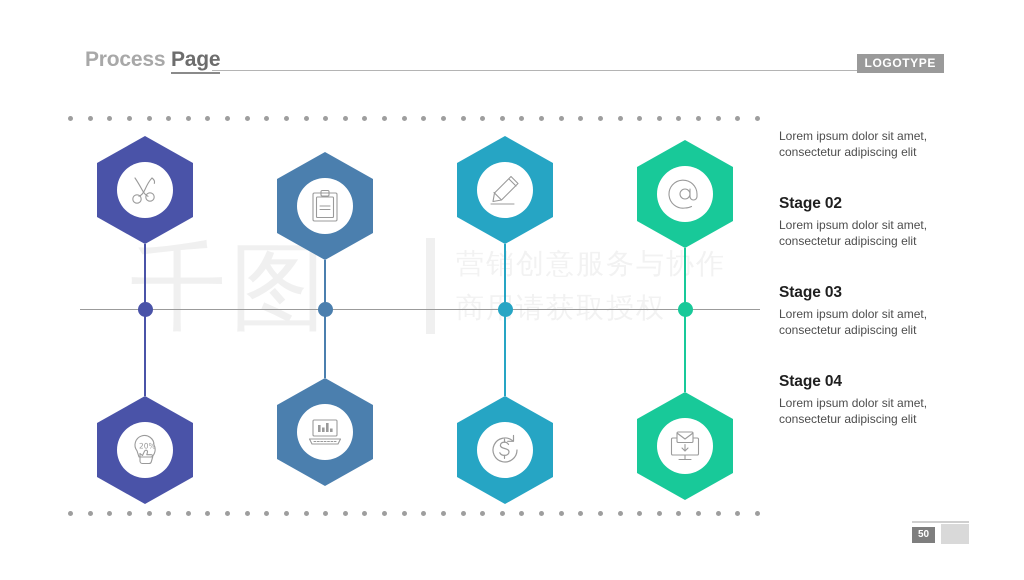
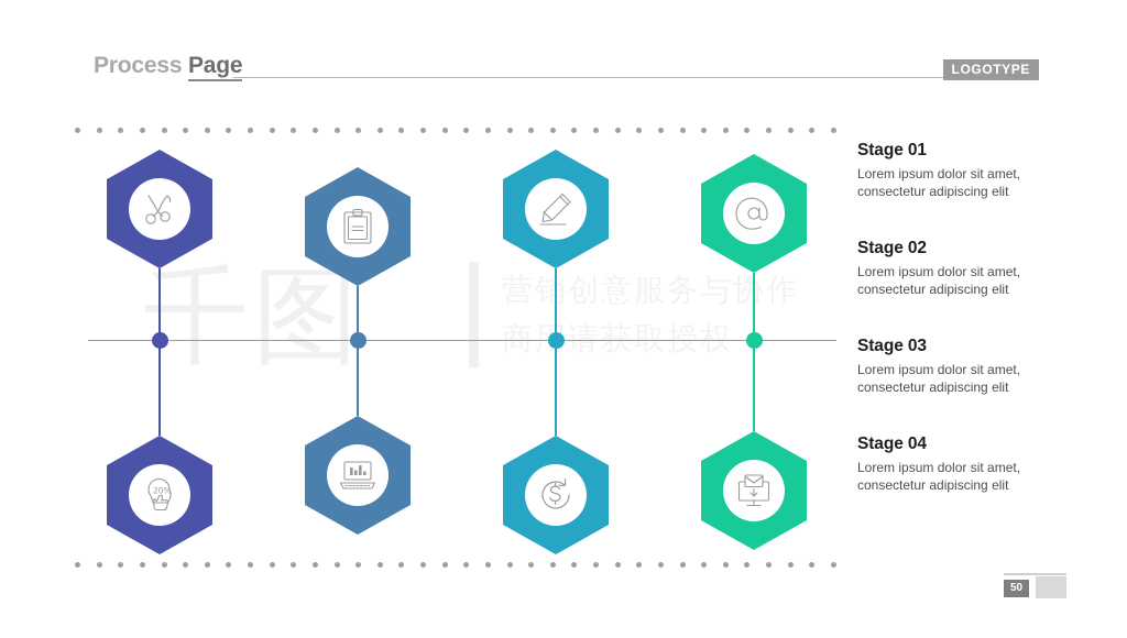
  Process Page
  LOGOTYPE
  千图
  营销创意服务与协作
  商请获取授权
  20%
+ Stage 01
  Lorem ipsum dolor sit amet, consectetur adipiscing elit
  Stage 02
  Lorem ipsum dolor sit amet, consectetur adipiscing elit
  Stage 03
  Lorem ipsum dolor sit amet, consectetur adipiscing elit
  Stage 04
  Lorem ipsum dolor sit amet, consectetur adipiscing elit
  50
